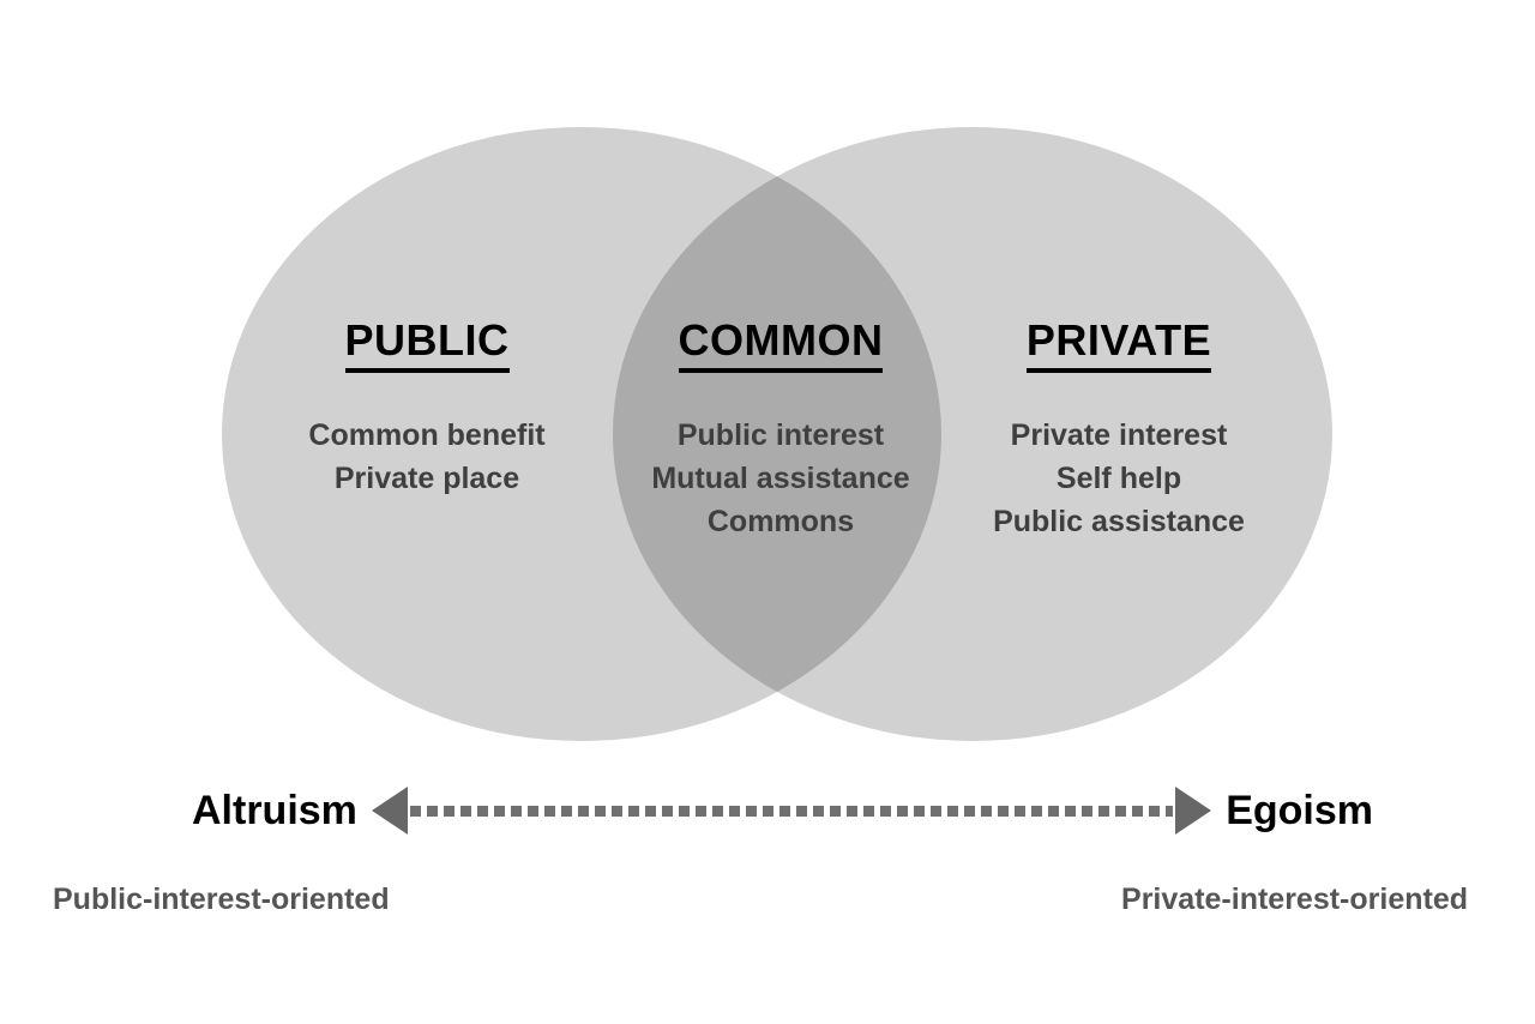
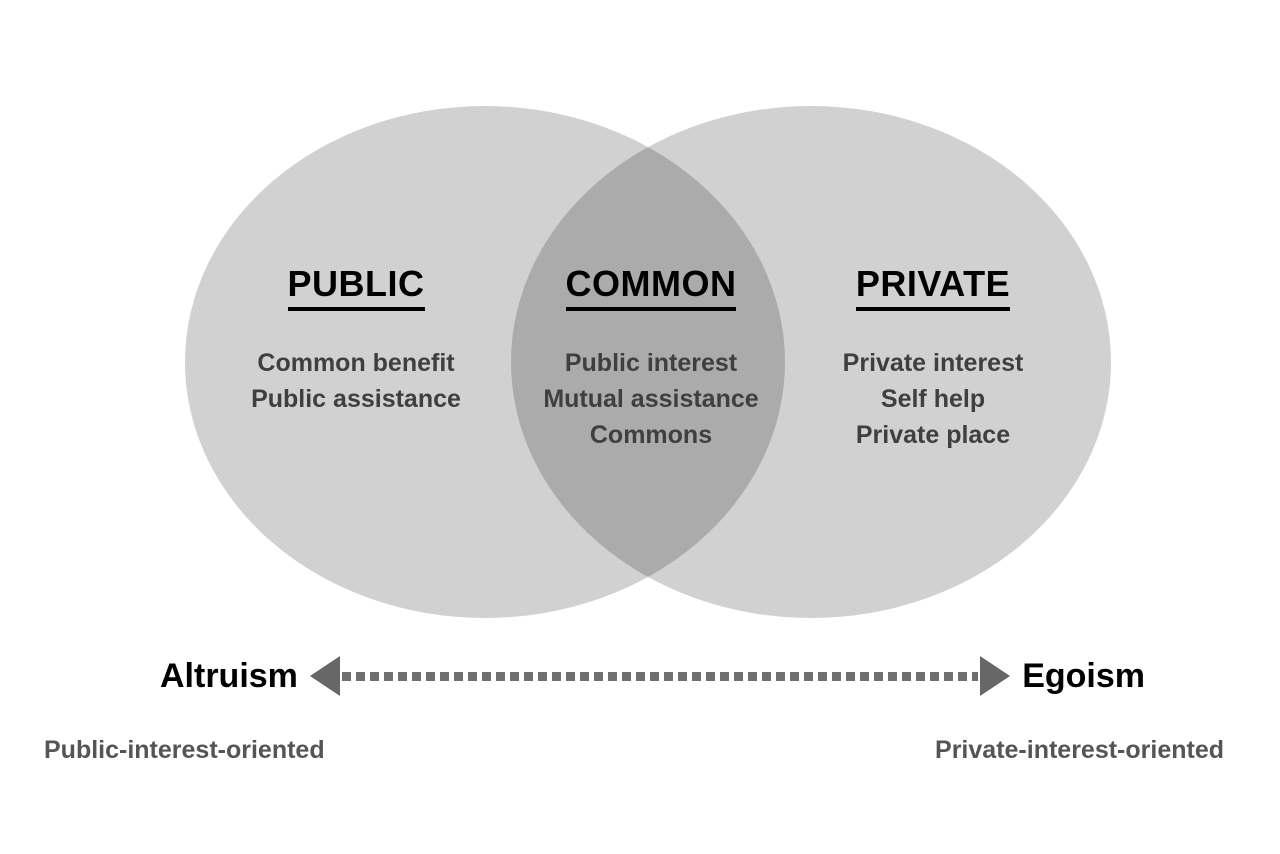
  PUBLIC
  Common benefit
- Private place
+ Public assistance
  COMMON
  Public interest
  Mutual assistance
  Commons
  PRIVATE
  Private interest
  Self help
- Public assistance
+ Private place
  Altruism
  Egoism
  Public-interest-oriented
  Private-interest-oriented
